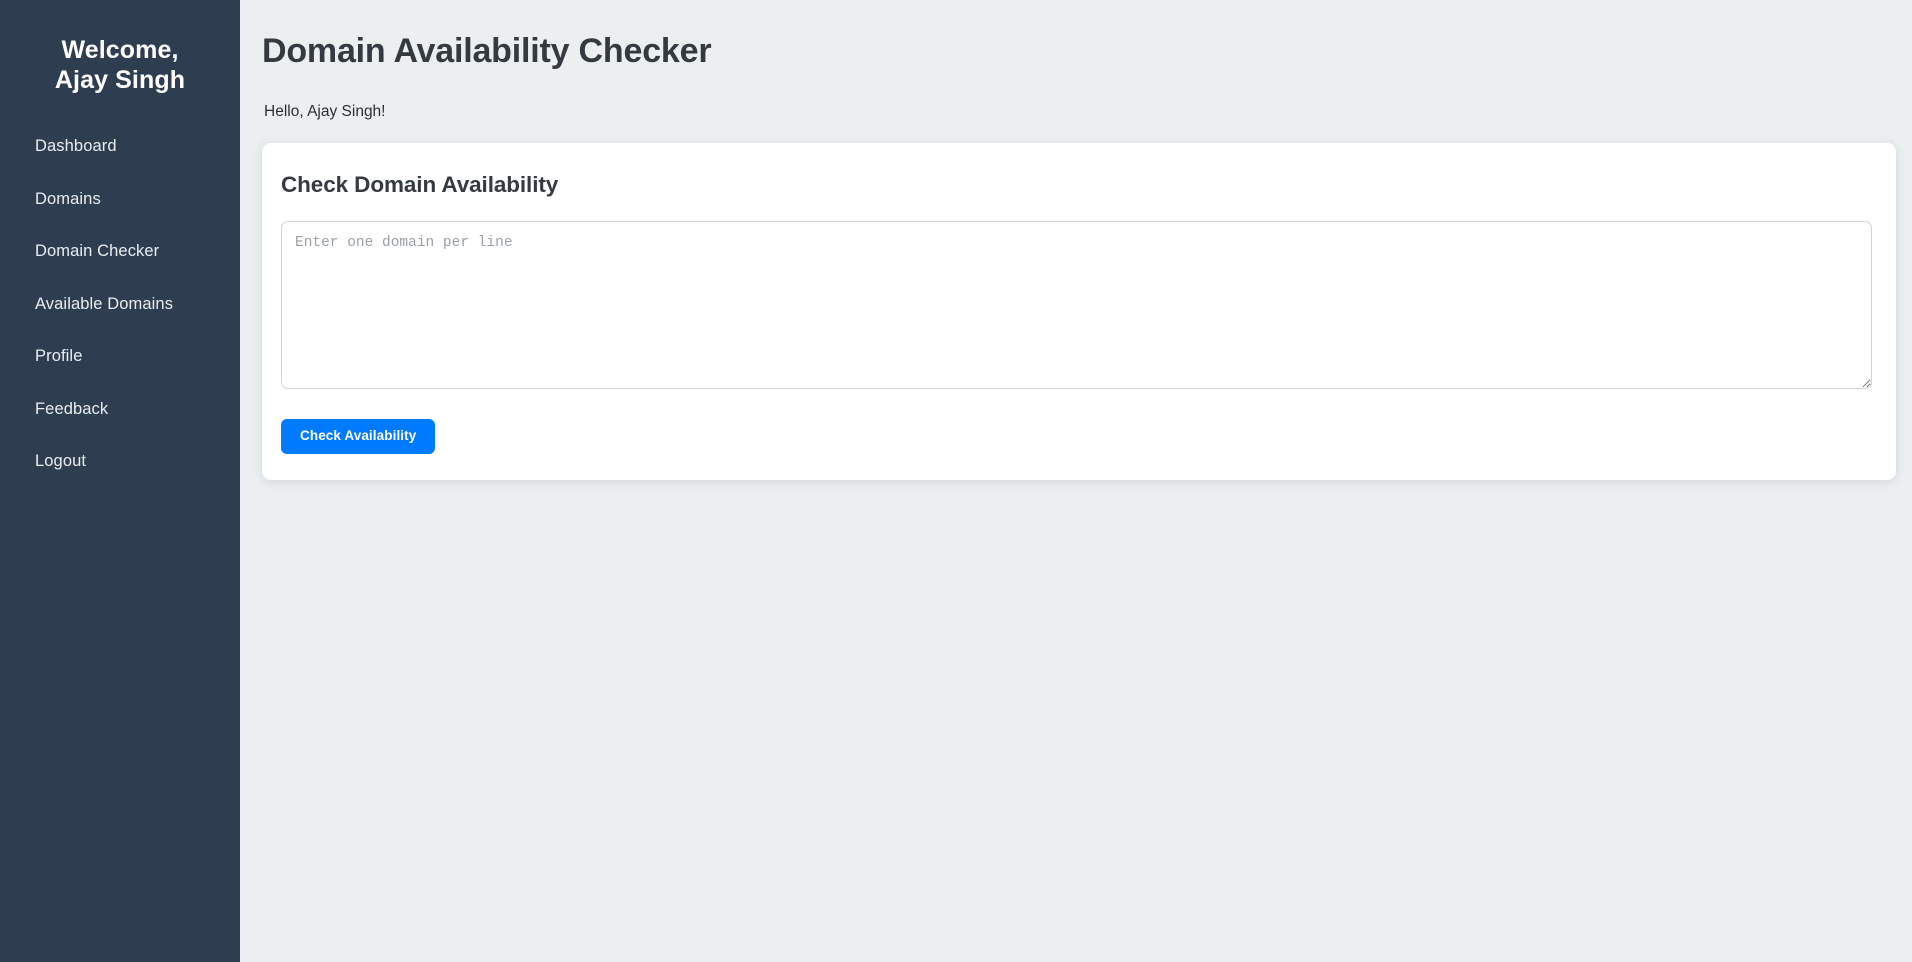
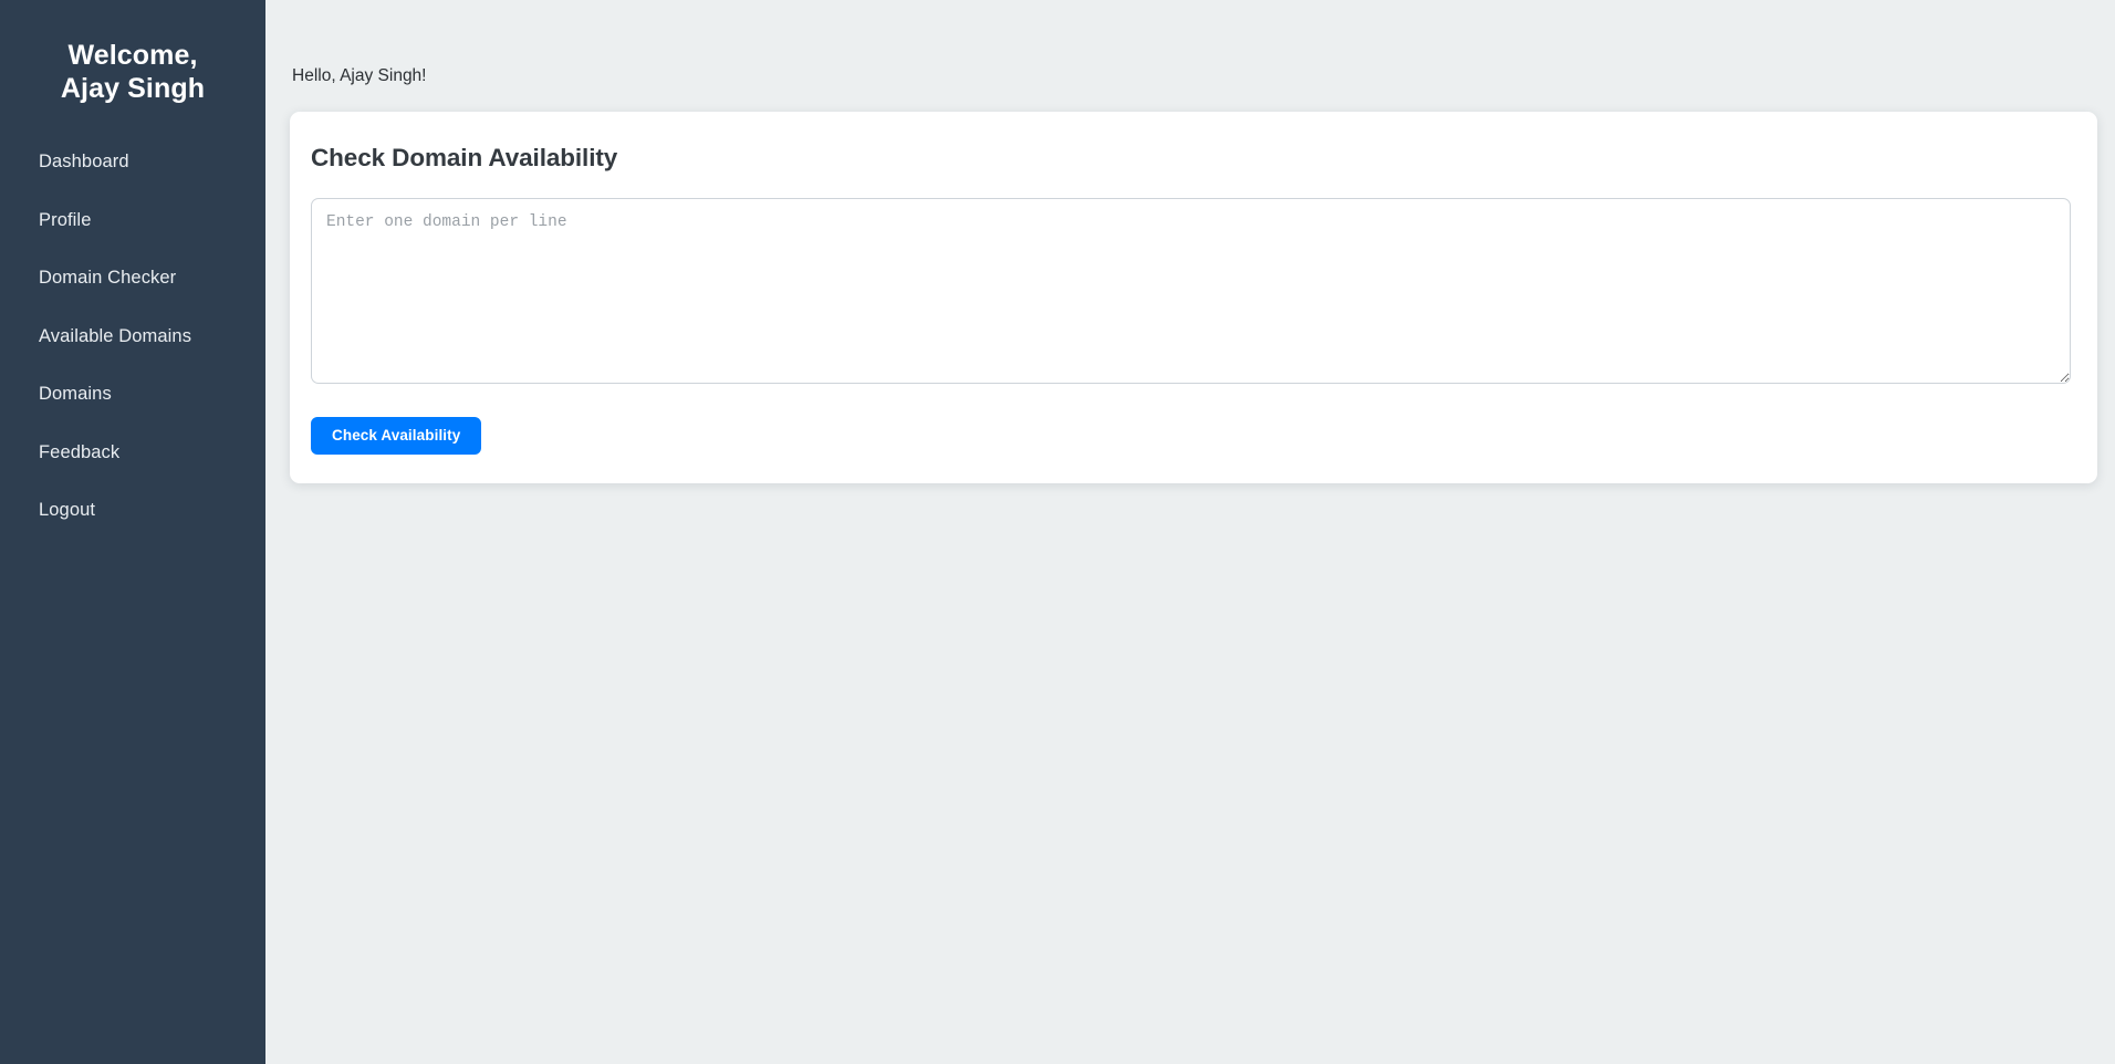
  Welcome,
  Ajay Singh
  Dashboard
- Domains
+ Profile
  Domain Checker
  Available Domains
- Profile
+ Domains
  Feedback
  Logout
- Domain Availability Checker
  Hello, Ajay Singh!
  Check Domain Availability
  Enter one domain per line
  Check Availability
